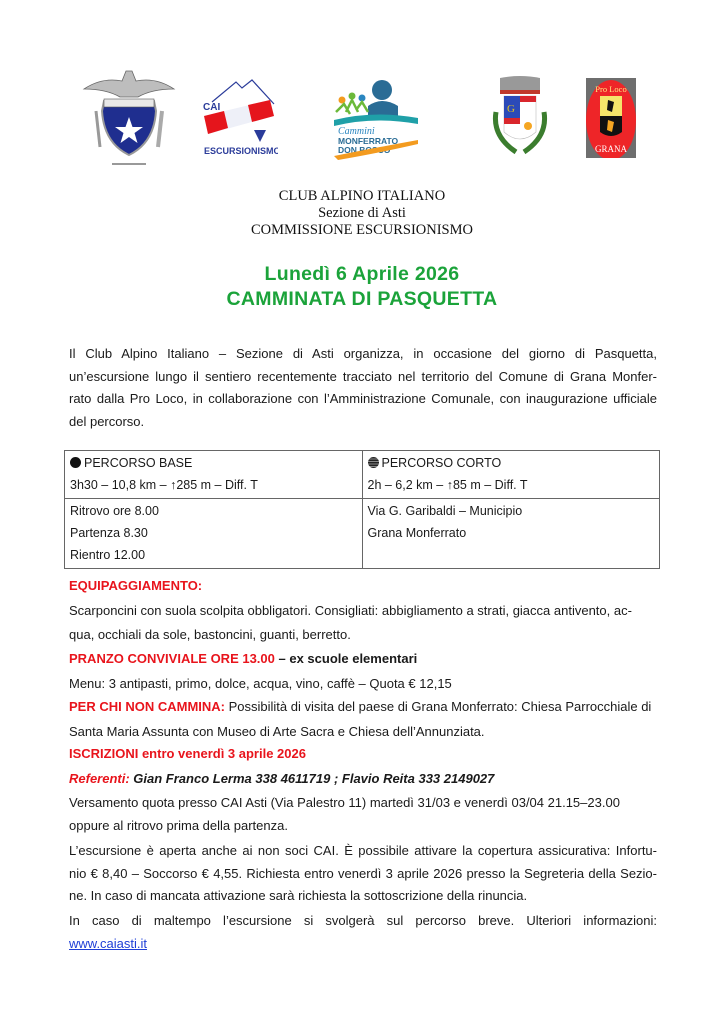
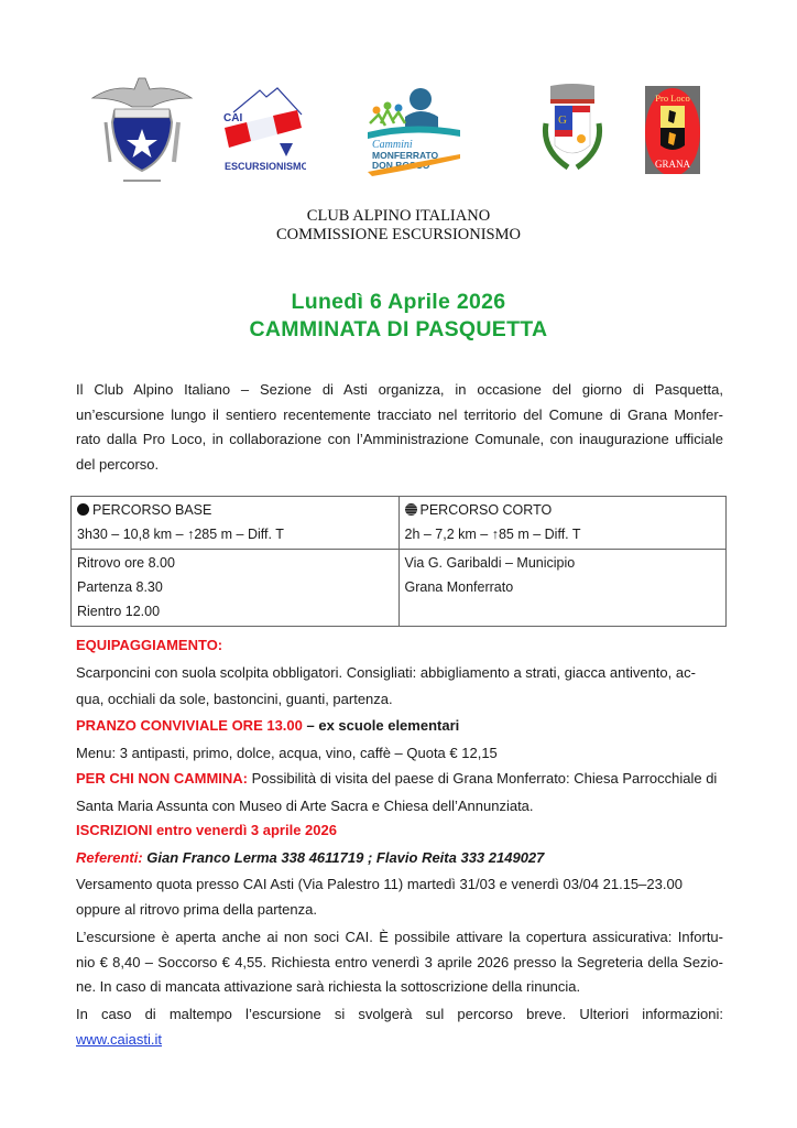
  CAI
  ESCURSIONISMO
  Cammini
  MONFERRATO
  G
  Pro Loco
  GRANA
  CLUB ALPINO ITALIANO
- Sezione di Asti
  COMMISSIONE ESCURSIONISMO
  Lunedì 6 Aprile 2026
  CAMMINATA DI PASQUETTA
  Il Club Alpino Italiano – Sezione di Asti organizza, in occasione del giorno di Pasquetta,
  un’escursione lungo il sentiero recentemente tracciato nel territorio del Comune di Grana Monfer-
  rato dalla Pro Loco, in collaborazione con l’Amministrazione Comunale, con inaugurazione ufficiale
  del percorso.
- PERCORSO BASE 3h30 – 10,8 km – ↑285 m – Diff. T	PERCORSO CORTO 2h – 6,2 km – ↑85 m – Diff. T
+ PERCORSO BASE 3h30 – 10,8 km – ↑285 m – Diff. T	PERCORSO CORTO 2h – 7,2 km – ↑85 m – Diff. T
  Ritrovo ore 8.00 Partenza 8.30 Rientro 12.00	Via G. Garibaldi – Municipio Grana Monferrato
  EQUIPAGGIAMENTO:
  Scarponcini con suola scolpita obbligatori. Consigliati: abbigliamento a strati, giacca antivento, ac-
- qua, occhiali da sole, bastoncini, guanti, berretto.
+ qua, occhiali da sole, bastoncini, guanti, partenza.
  PRANZO CONVIVIALE ORE 13.00 – ex scuole elementari
  Menu: 3 antipasti, primo, dolce, acqua, vino, caffè – Quota € 12,15
  PER CHI NON CAMMINA: Possibilità di visita del paese di Grana Monferrato: Chiesa Parrocchiale di
  Santa Maria Assunta con Museo di Arte Sacra e Chiesa dell’Annunziata.
  ISCRIZIONI entro venerdì 3 aprile 2026
  Referenti: Gian Franco Lerma 338 4611719 ; Flavio Reita 333 2149027
  Versamento quota presso CAI Asti (Via Palestro 11) martedì 31/03 e venerdì 03/04 21.15–23.00
  oppure al ritrovo prima della partenza.
  L’escursione è aperta anche ai non soci CAI. È possibile attivare la copertura assicurativa: Infortu-
  nio € 8,40 – Soccorso € 4,55. Richiesta entro venerdì 3 aprile 2026 presso la Segreteria della Sezio-
  ne. In caso di mancata attivazione sarà richiesta la sottoscrizione della rinuncia.
  In caso di maltempo l’escursione si svolgerà sul percorso breve. Ulteriori informazioni:
  www.caiasti.it
